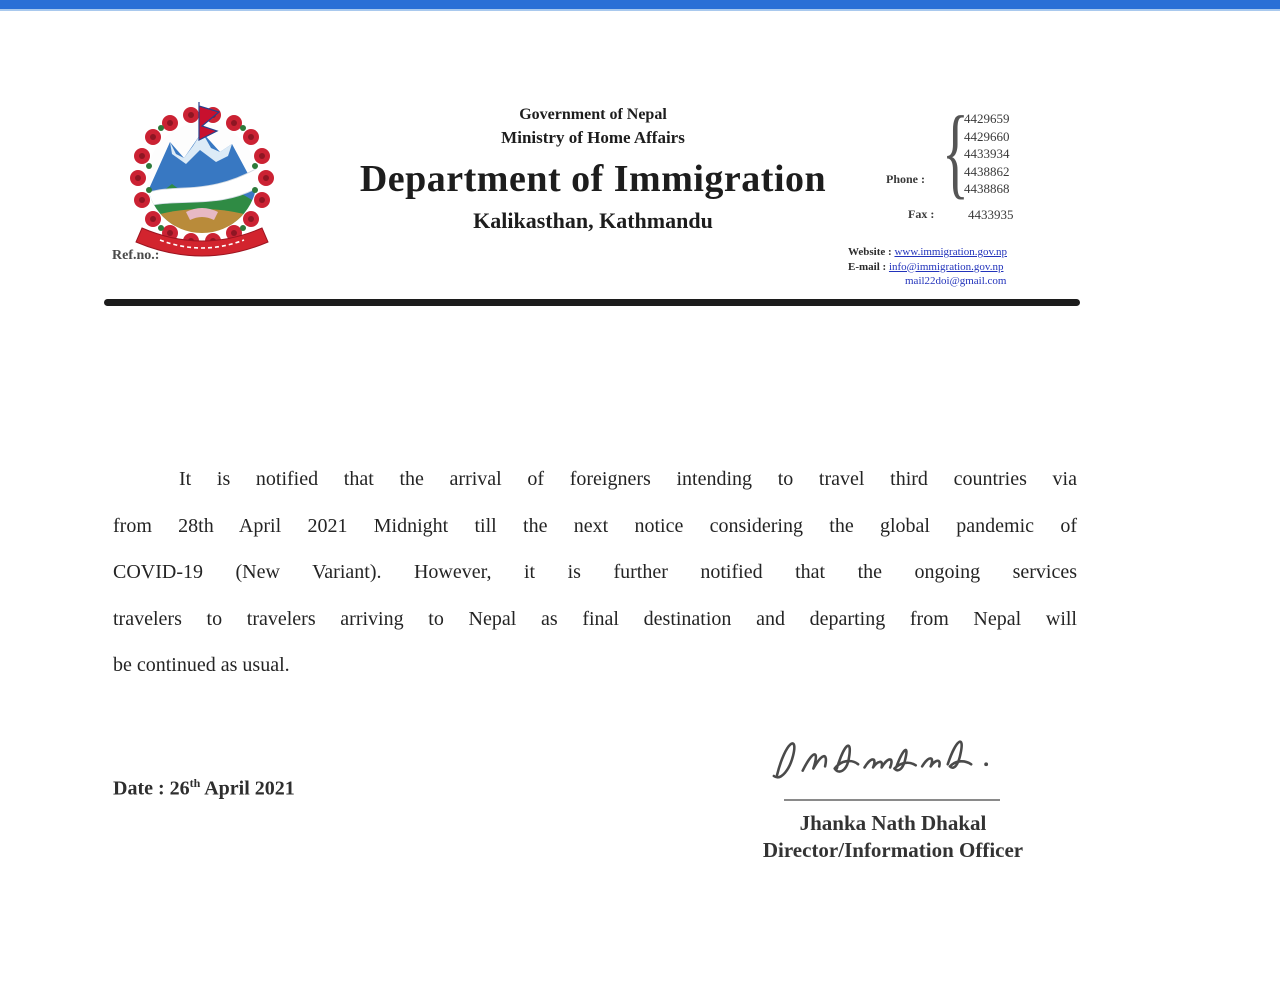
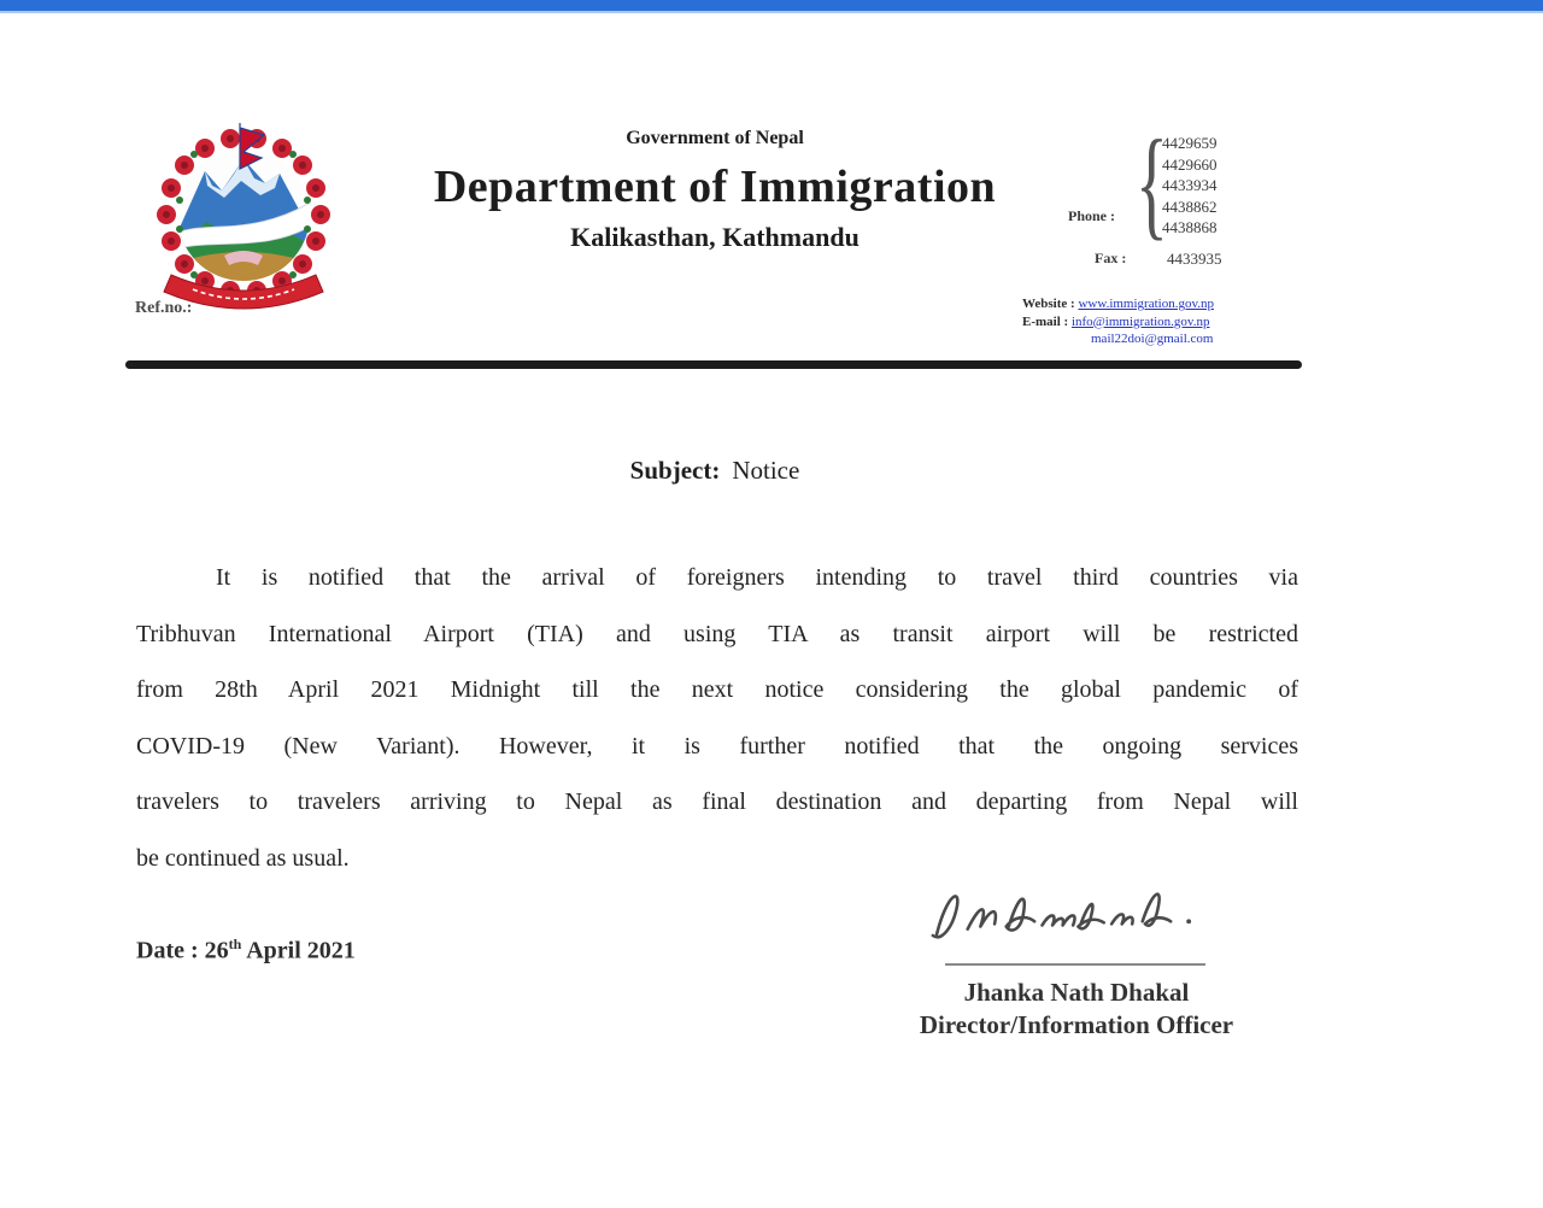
  Ref.no.:
  Government of Nepal
- Ministry of Home Affairs
  Department of Immigration
  Kalikasthan, Kathmandu
  Phone :
  {
  4429659
  4429660
  4433934
  4438862
  4438868
  Fax :
  4433935
  Website : www.immigration.gov.np
  E-mail : info@immigration.gov.np
  mail22doi@gmail.com
+ Subject: Notice
  It is notified that the arrival of foreigners intending to travel third countries via
+ Tribhuvan International Airport (TIA) and using TIA as transit airport will be restricted
  from 28th April 2021 Midnight till the next notice considering the global pandemic of
  COVID-19 (New Variant). However, it is further notified that the ongoing services
  travelers to travelers arriving to Nepal as final destination and departing from Nepal will
  be continued as usual.
  Date : 26th April 2021
  Jhanka Nath Dhakal
  Director/Information Officer
